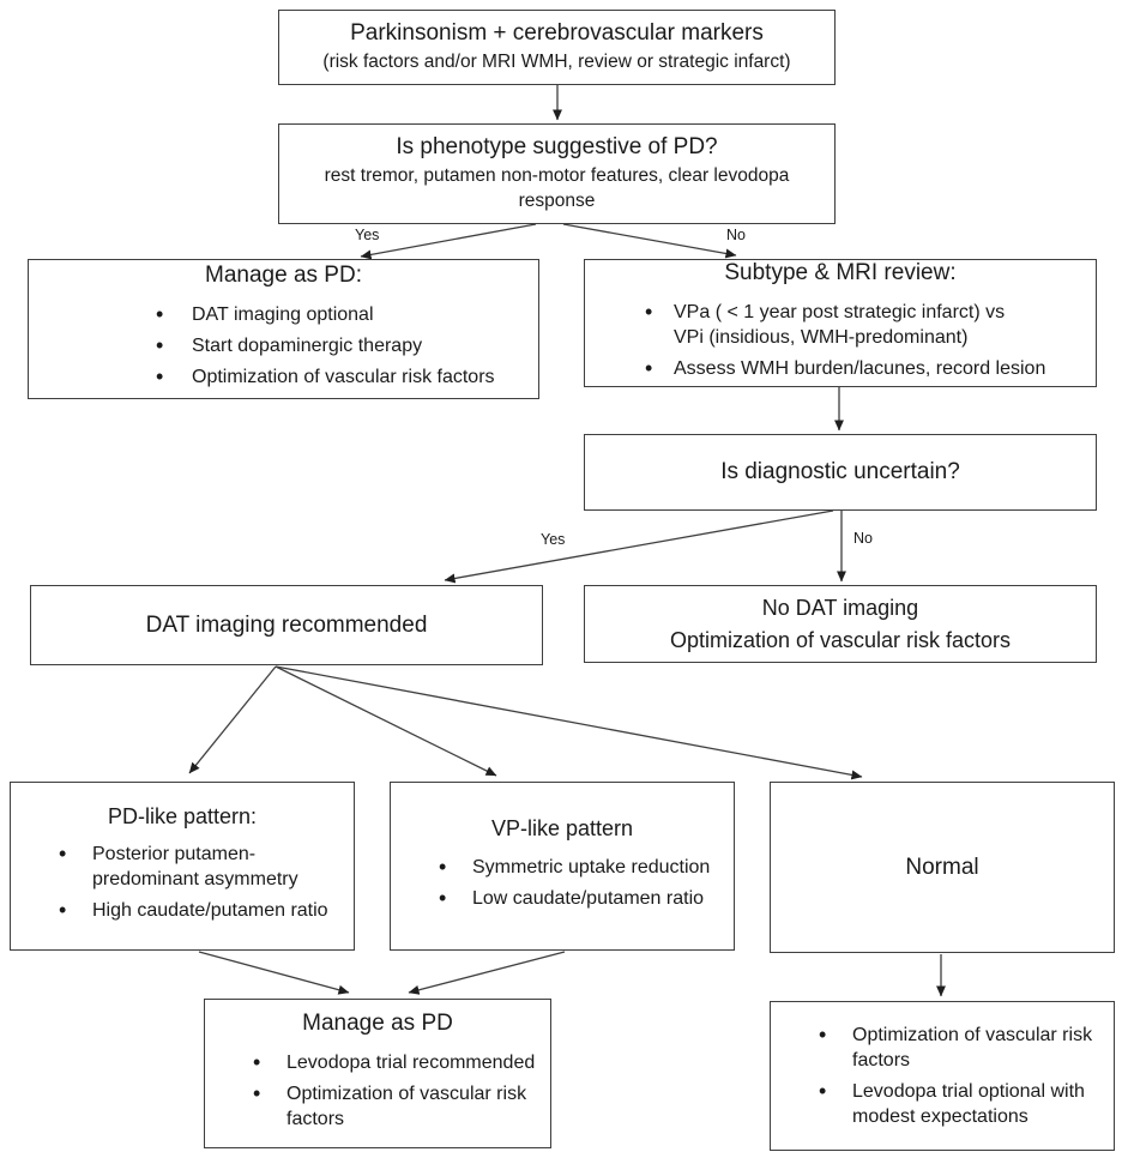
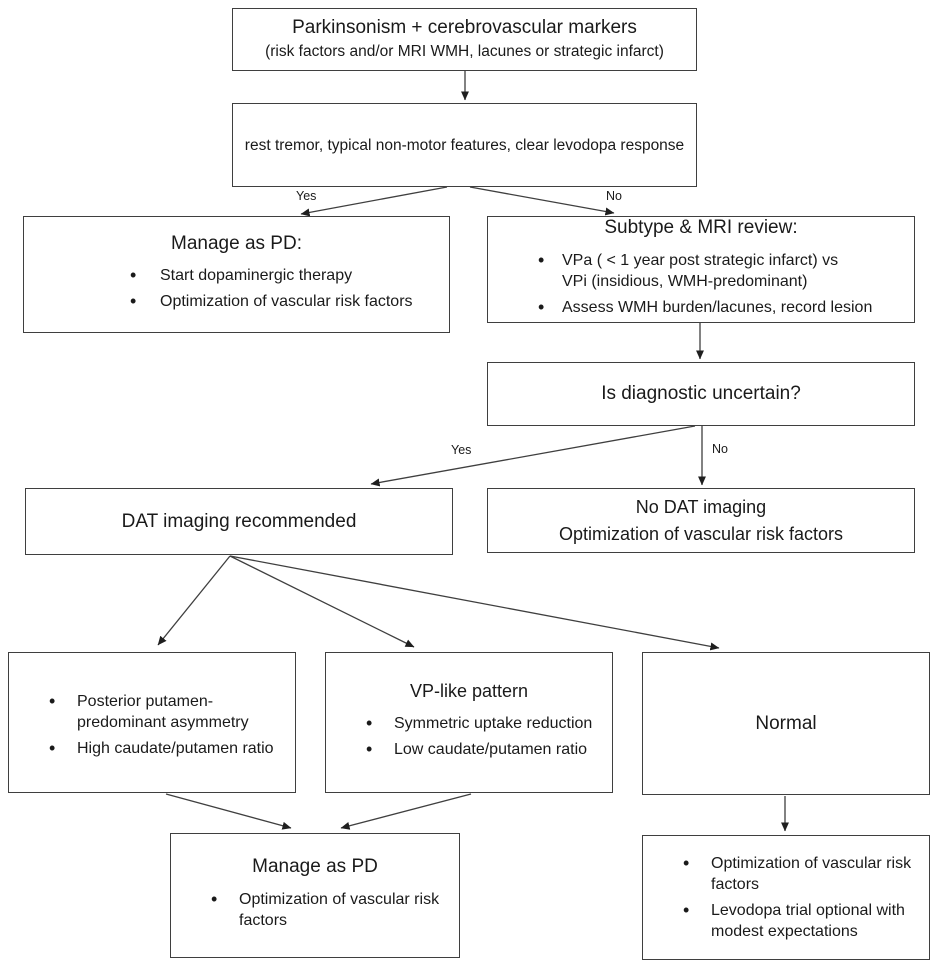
  Parkinsonism + cerebrovascular markers
- (risk factors and/or MRI WMH, review or strategic infarct)
+ (risk factors and/or MRI WMH, lacunes or strategic infarct)
- Is phenotype suggestive of PD?
- rest tremor, putamen non-motor features, clear levodopa response
+ rest tremor, typical non-motor features, clear levodopa response
  Yes
  No
  Manage as PD:
- DAT imaging optional
  Start dopaminergic therapy
  Optimization of vascular risk factors
  Subtype & MRI review:
  VPa ( < 1 year post strategic infarct) vs
  VPi (insidious, WMH-predominant)
  Assess WMH burden/lacunes, record lesion
  Is diagnostic uncertain?
  Yes
  No
  DAT imaging recommended
  No DAT imaging
  Optimization of vascular risk factors
- PD-like pattern:
  Posterior putamen-
  predominant asymmetry
  High caudate/putamen ratio
  VP-like pattern
  Symmetric uptake reduction
  Low caudate/putamen ratio
  Normal
  Manage as PD
- Levodopa trial recommended
  Optimization of vascular risk
  factors
  Optimization of vascular risk
  factors
  Levodopa trial optional with
  modest expectations
